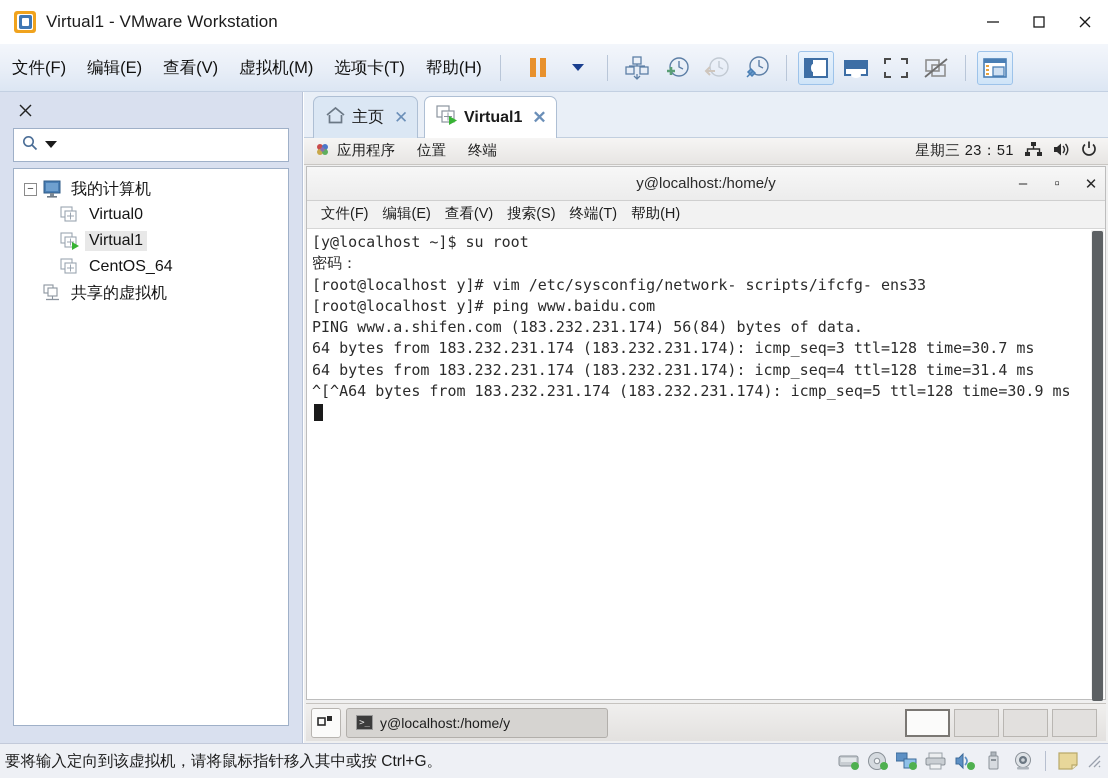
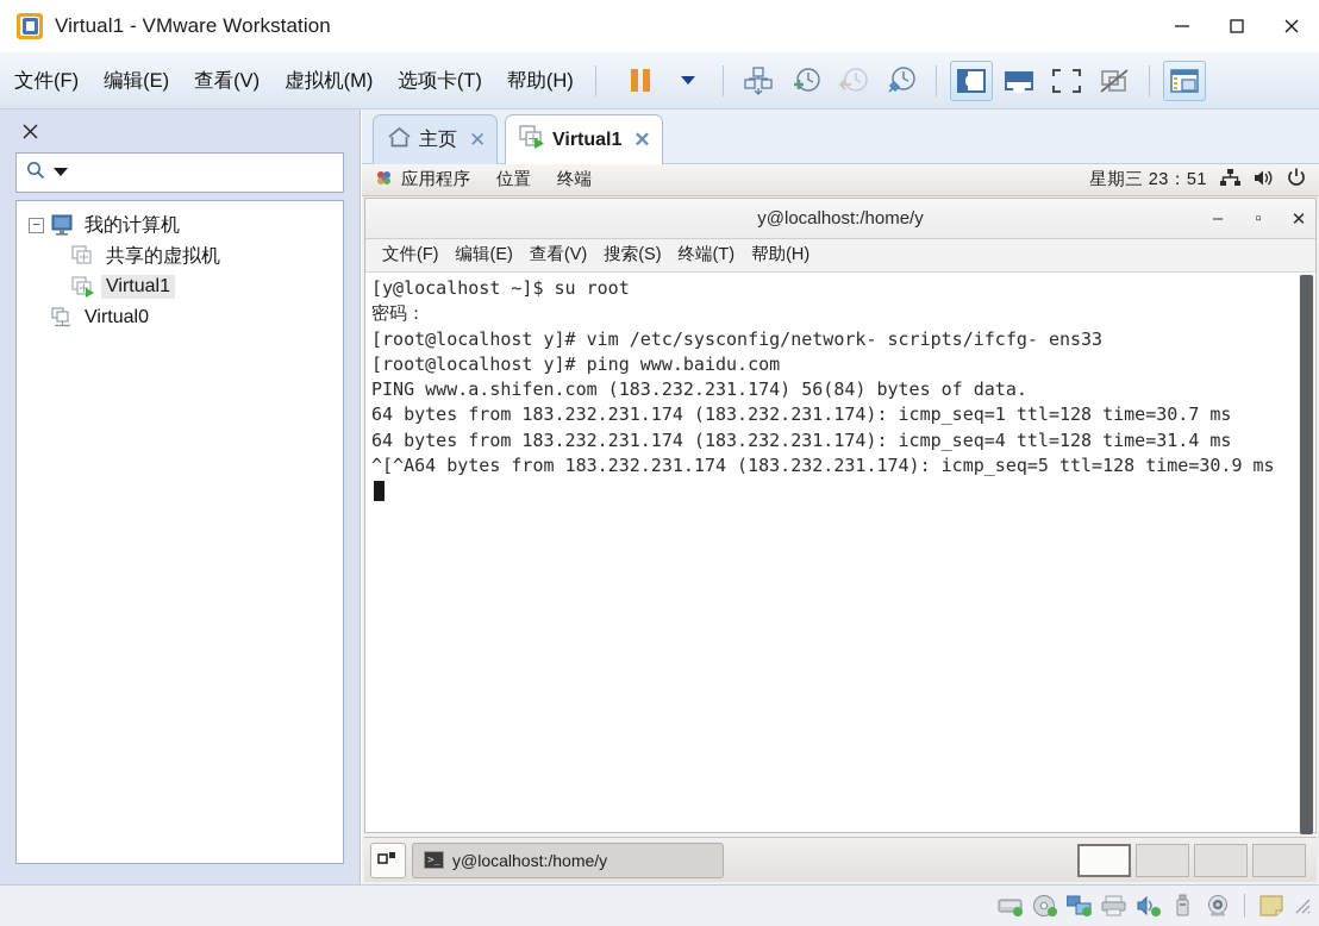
  Virtual1 - VMware Workstation
  文件(F)
  编辑(E)
  查看(V)
  虚拟机(M)
  选项卡(T)
  帮助(H)
  −
  我的计算机
- Virtual0
+ 共享的虚拟机
  Virtual1
- CentOS_64
- 共享的虚拟机
+ Virtual0
  主页
  ✕
  Virtual1
  ✕
  应用程序
  位置
  终端
  星期三 23：51
  y@localhost:/home/y
  –
  ▫
  ✕
  文件(F)
  编辑(E)
  查看(V)
  搜索(S)
  终端(T)
  帮助(H)
  [y@localhost ~]$ su root
  密码：
  [root@localhost y]# vim /etc/sysconfig/network- scripts/ifcfg- ens33
  [root@localhost y]# ping www.baidu.com
  PING www.a.shifen.com (183.232.231.174) 56(84) bytes of data.
- 64 bytes from 183.232.231.174 (183.232.231.174): icmp_seq=3 ttl=128 time=30.7 ms
+ 64 bytes from 183.232.231.174 (183.232.231.174): icmp_seq=1 ttl=128 time=30.7 ms
  64 bytes from 183.232.231.174 (183.232.231.174): icmp_seq=4 ttl=128 time=31.4 ms
  ^[^A64 bytes from 183.232.231.174 (183.232.231.174): icmp_seq=5 ttl=128 time=30.9 ms
  >_
  y@localhost:/home/y
- 要将输入定向到该虚拟机，请将鼠标指针移入其中或按 Ctrl+G。
